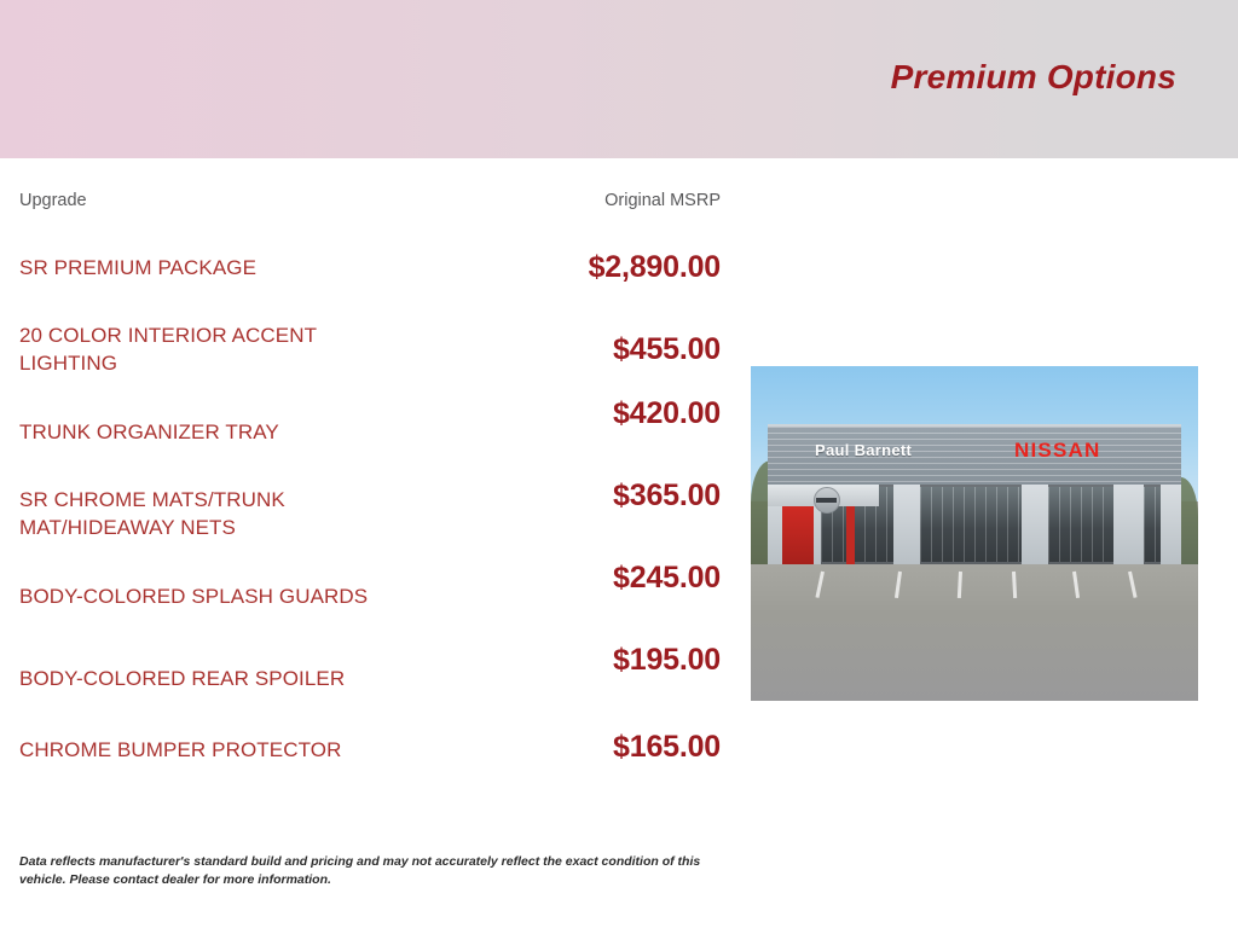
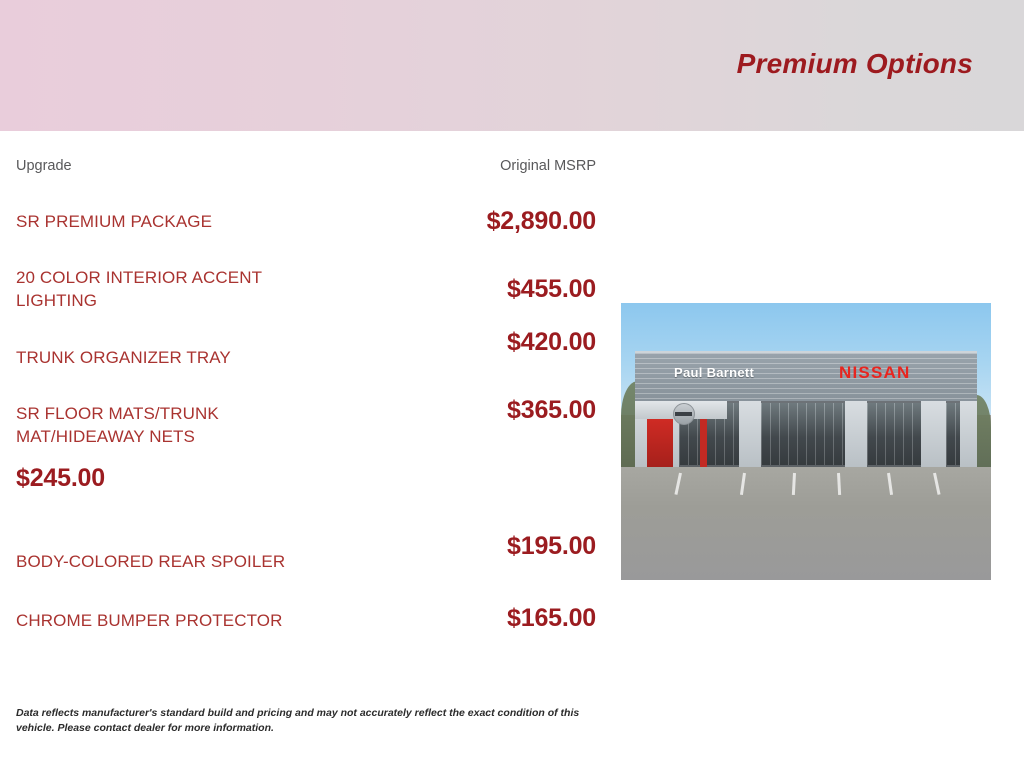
  Premium Options
  Upgrade
  Original MSRP
  SR PREMIUM PACKAGE
  $2,890.00
  20 COLOR INTERIOR ACCENT LIGHTING
  $455.00
  TRUNK ORGANIZER TRAY
  $420.00
- SR CHROME MATS/TRUNK MAT/HIDEAWAY NETS
+ SR FLOOR MATS/TRUNK MAT/HIDEAWAY NETS
  $365.00
- BODY-COLORED SPLASH GUARDS
  $245.00
  BODY-COLORED REAR SPOILER
  $195.00
  CHROME BUMPER PROTECTOR
  $165.00
  Data reflects manufacturer's standard build and pricing and may not accurately reflect the exact condition of this vehicle. Please contact dealer for more information.
  Paul Barnett
  NISSAN
